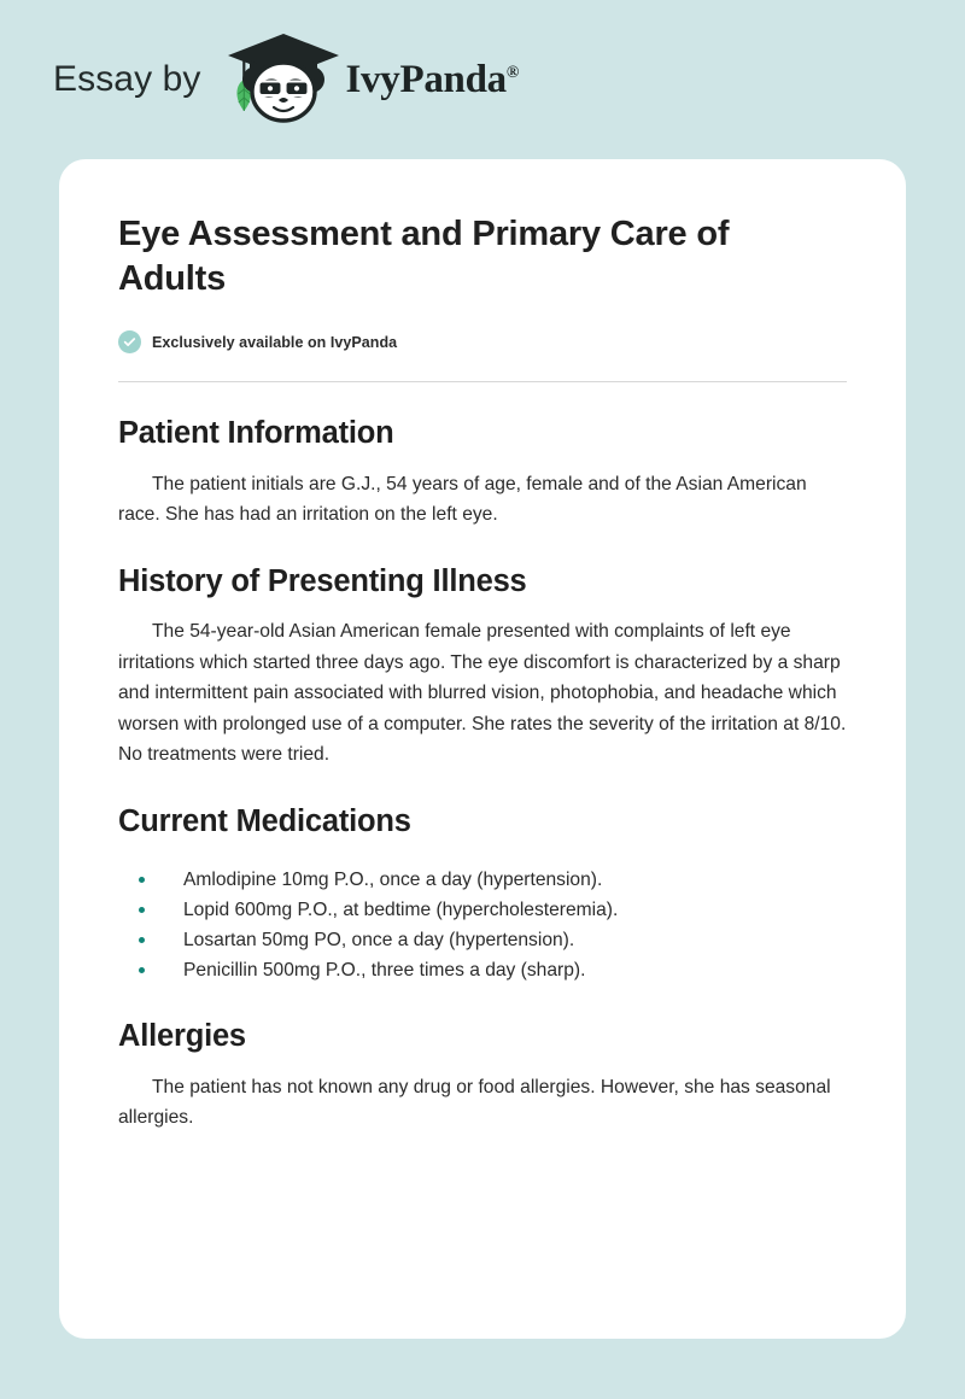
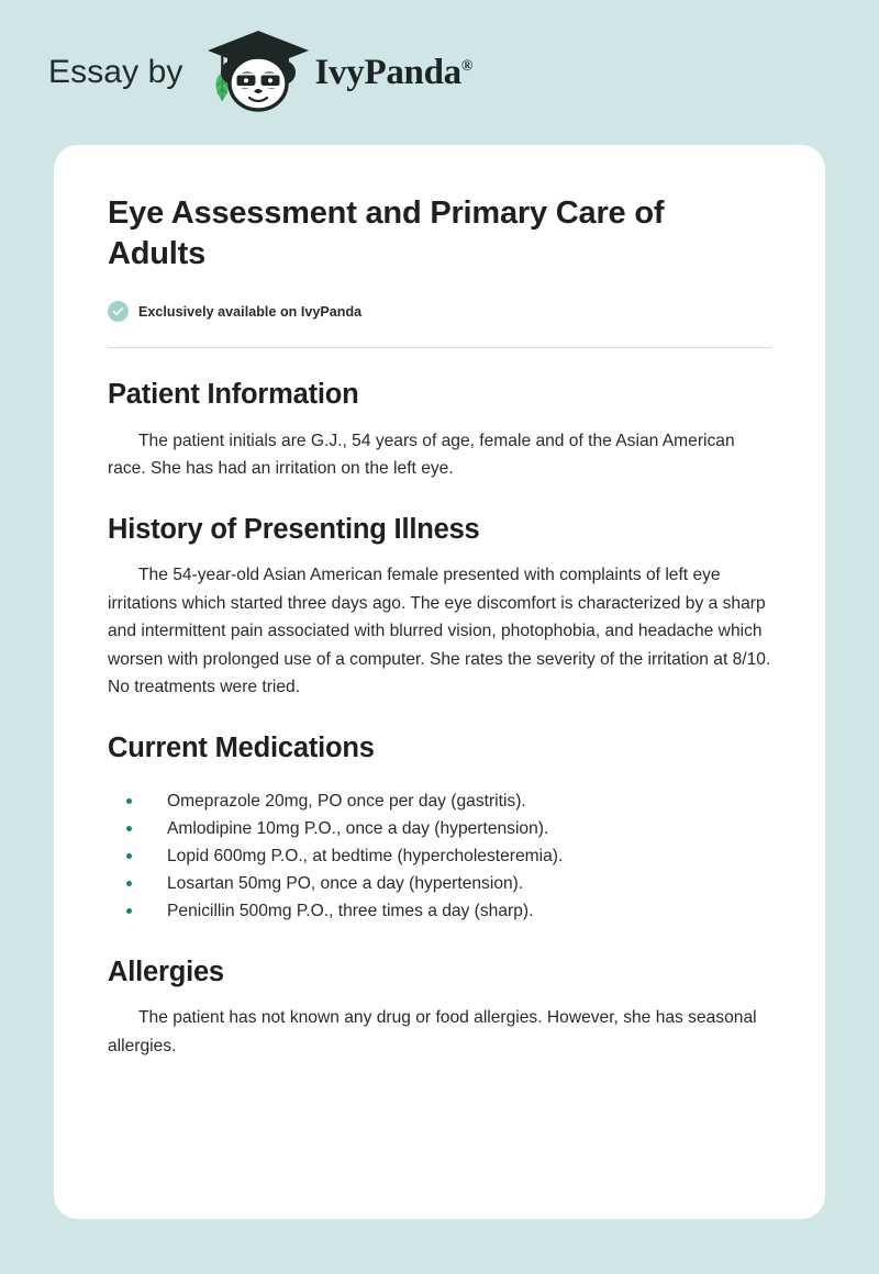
  Essay by
  IvyPanda®
  Eye Assessment and Primary Care of Adults
  Exclusively available on IvyPanda
  Patient Information
  The patient initials are G.J., 54 years of age, female and of the Asian American race. She has had an irritation on the left eye.
  History of Presenting Illness
  The 54-year-old Asian American female presented with complaints of left eye irritations which started three days ago. The eye discomfort is characterized by a sharp and intermittent pain associated with blurred vision, photophobia, and headache which worsen with prolonged use of a computer. She rates the severity of the irritation at 8/10. No treatments were tried.
  Current Medications
+ Omeprazole 20mg, PO once per day (gastritis).
  Amlodipine 10mg P.O., once a day (hypertension).
  Lopid 600mg P.O., at bedtime (hypercholesteremia).
  Losartan 50mg PO, once a day (hypertension).
  Penicillin 500mg P.O., three times a day (sharp).
  Allergies
  The patient has not known any drug or food allergies. However, she has seasonal allergies.
